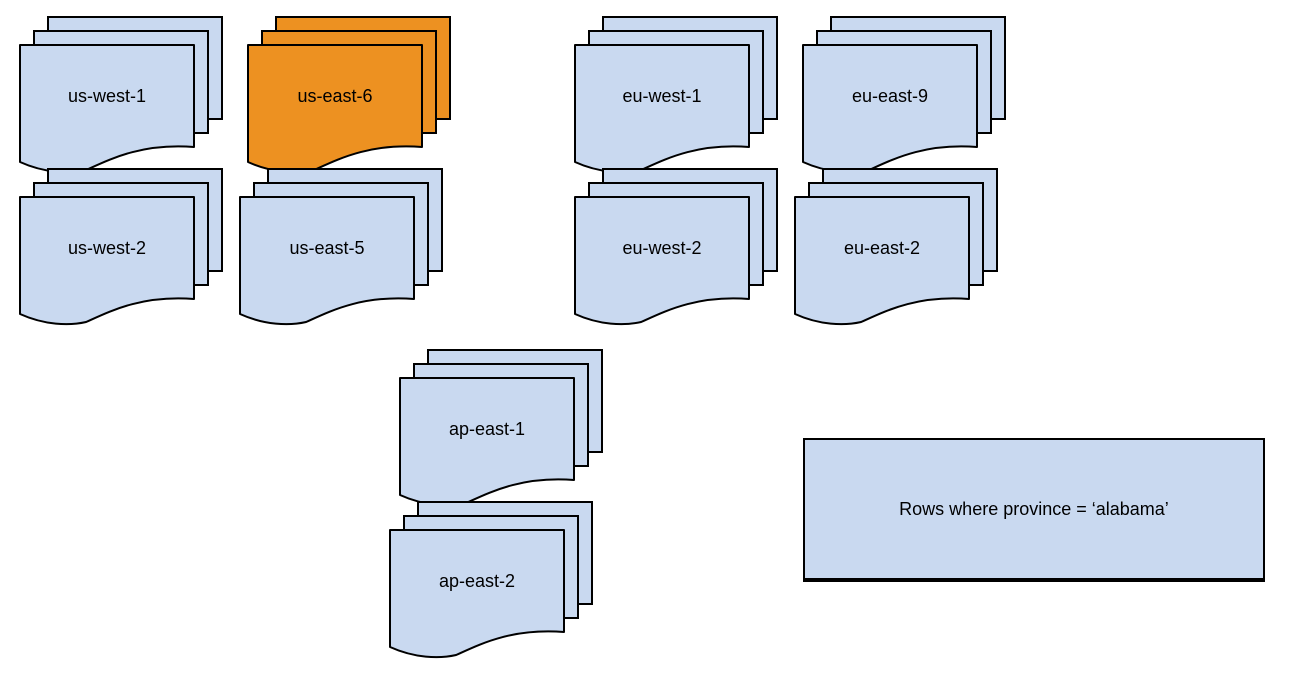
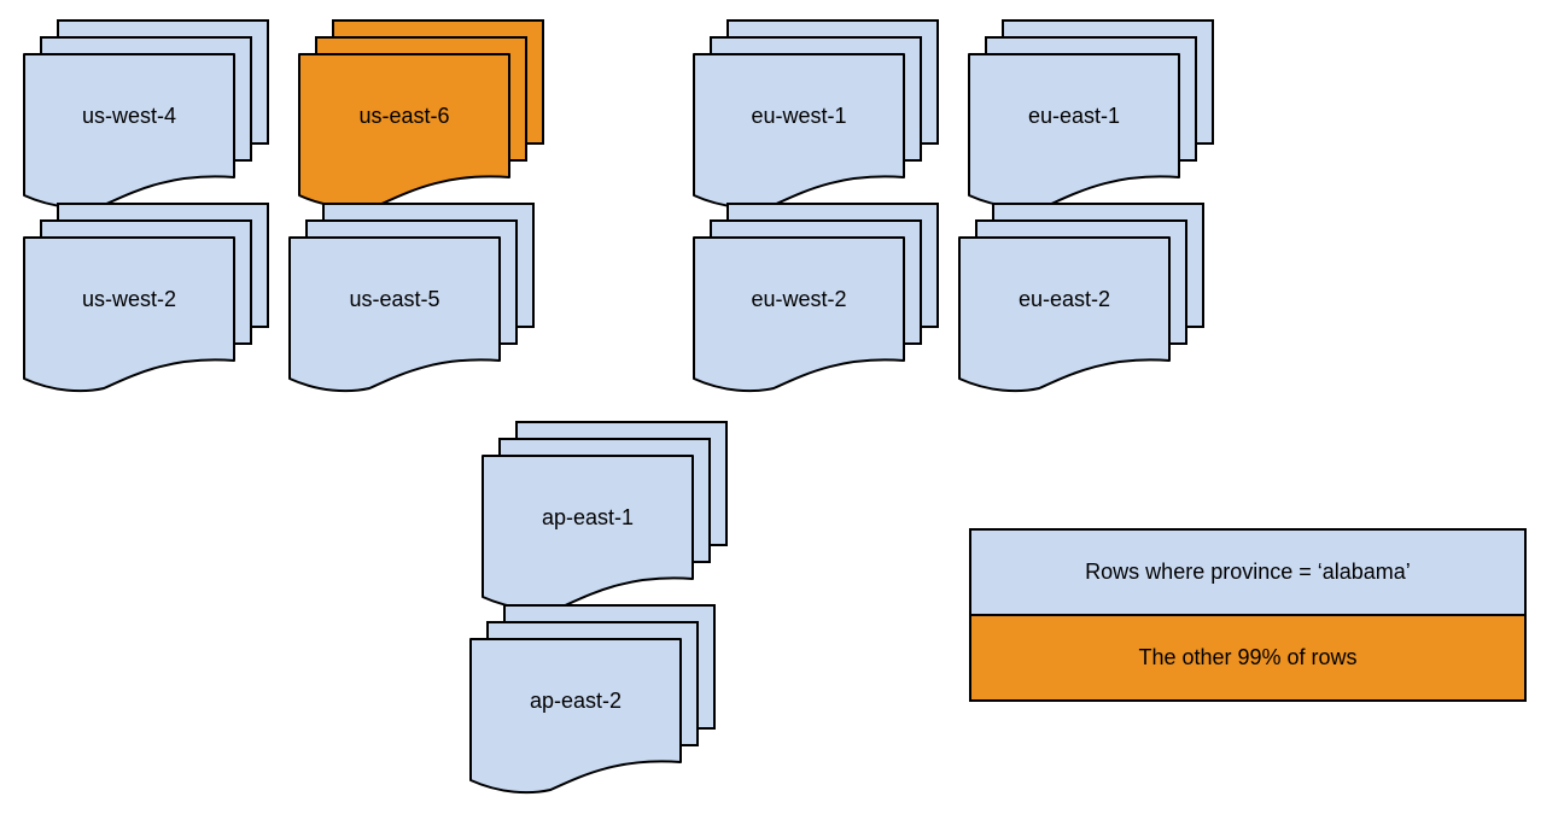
- us-west-1
+ us-west-4
  us-east-6
  eu-west-1
- eu-east-9
+ eu-east-1
  us-west-2
  us-east-5
  eu-west-2
  eu-east-2
  ap-east-1
  ap-east-2
  Rows where province = ‘alabama’
+ The other 99% of rows
